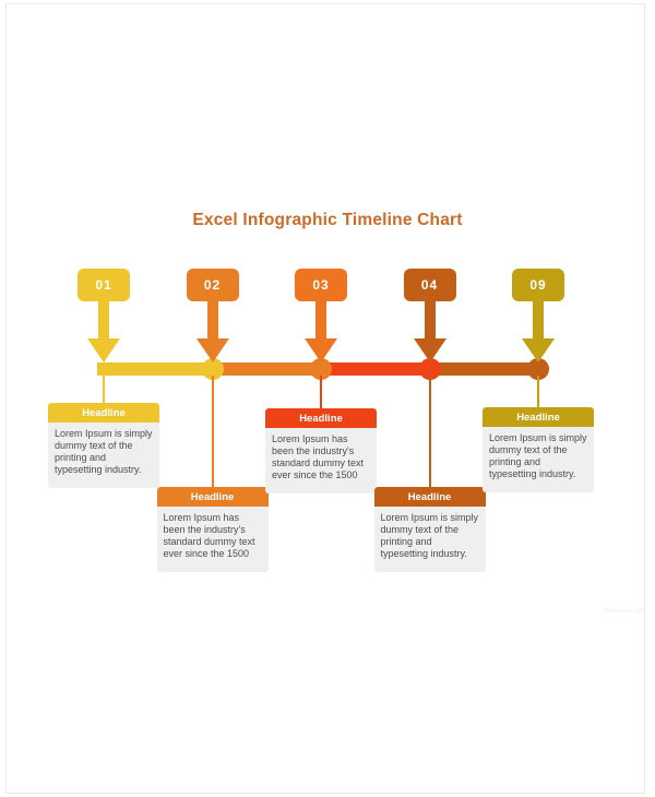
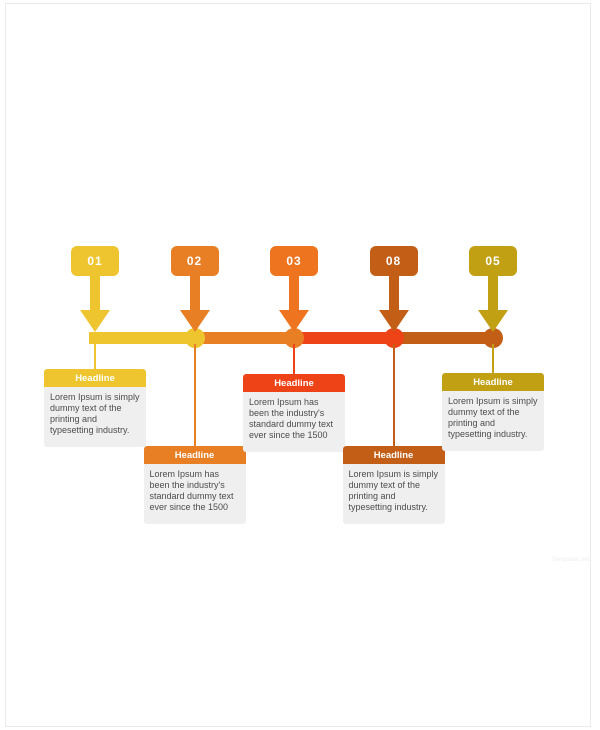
- Excel Infographic Timeline Chart
  01
  Headline
  Lorem Ipsum is simply dummy text of the printing and typesetting industry.
  02
  Headline
  Lorem Ipsum has been the industry's standard dummy text ever since the 1500
  03
  Headline
  Lorem Ipsum has been the industry's standard dummy text ever since the 1500
- 04
+ 08
  Headline
  Lorem Ipsum is simply dummy text of the printing and typesetting industry.
- 09
+ 05
  Headline
  Lorem Ipsum is simply dummy text of the printing and typesetting industry.
